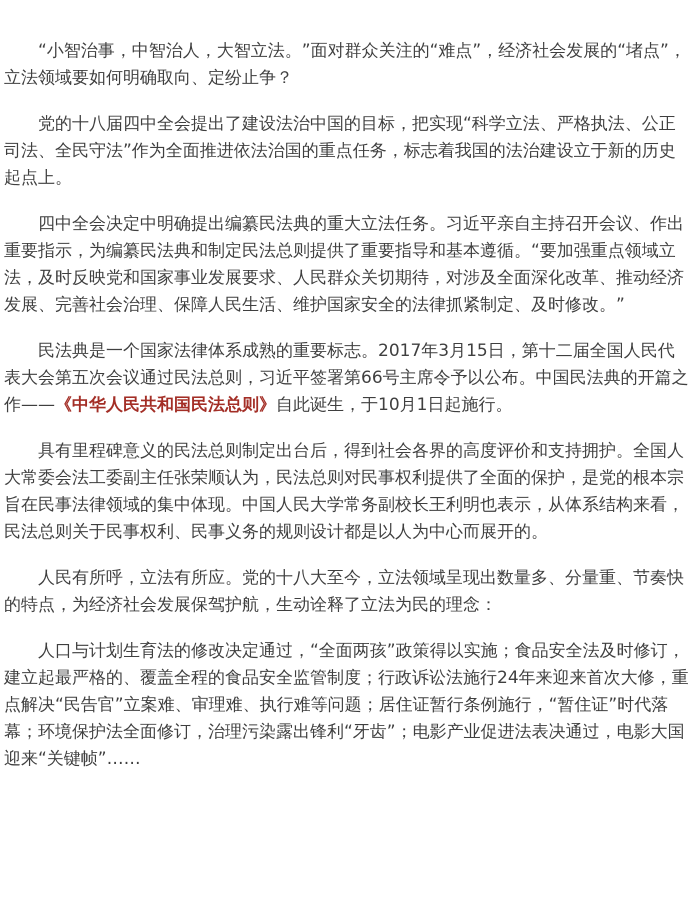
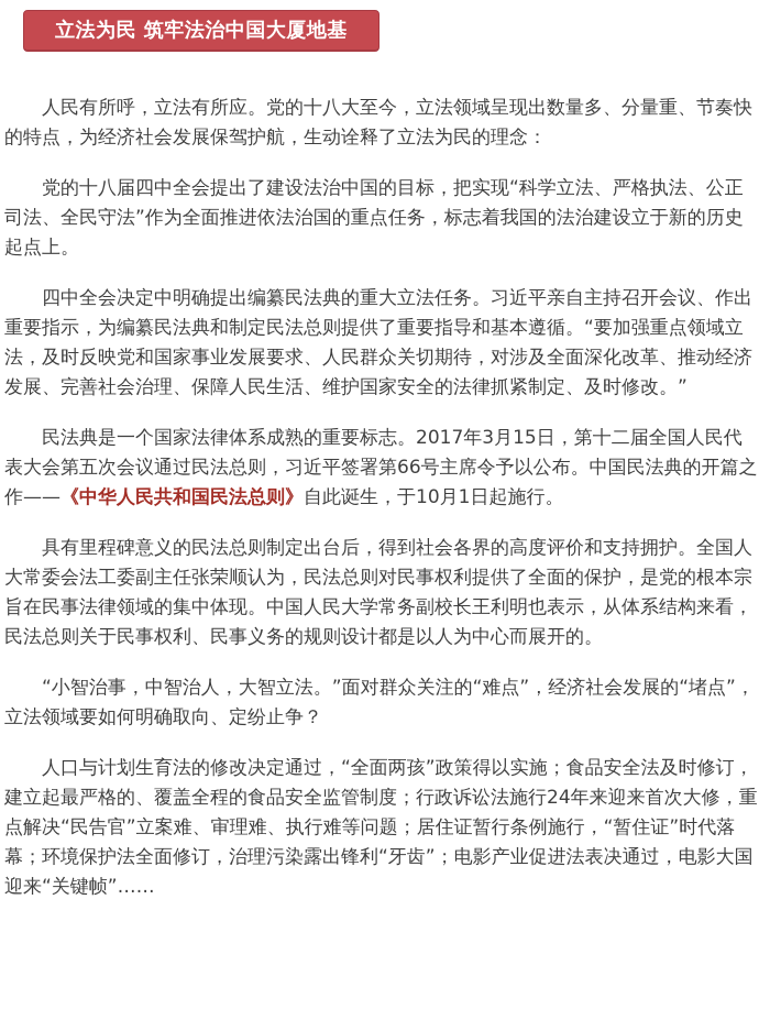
+ 立法为民 筑牢法治中国大厦地基
- “小智治事，中智治人，大智立法。”面对群众关注的“难点”，经济社会发展的“堵点”，立法领域要如何明确取向、定纷止争？
+ 人民有所呼，立法有所应。党的十八大至今，立法领域呈现出数量多、分量重、节奏快的特点，为经济社会发展保驾护航，生动诠释了立法为民的理念：
  党的十八届四中全会提出了建设法治中国的目标，把实现“科学立法、严格执法、公正司法、全民守法”作为全面推进依法治国的重点任务，标志着我国的法治建设立于新的历史起点上。
  四中全会决定中明确提出编纂民法典的重大立法任务。习近平亲自主持召开会议、作出重要指示，为编纂民法典和制定民法总则提供了重要指导和基本遵循。“要加强重点领域立法，及时反映党和国家事业发展要求、人民群众关切期待，对涉及全面深化改革、推动经济发展、完善社会治理、保障人民生活、维护国家安全的法律抓紧制定、及时修改。”
  民法典是一个国家法律体系成熟的重要标志。2017年3月15日，第十二届全国人民代表大会第五次会议通过民法总则，习近平签署第66号主席令予以公布。中国民法典的开篇之作——《中华人民共和国民法总则》自此诞生，于10月1日起施行。
  具有里程碑意义的民法总则制定出台后，得到社会各界的高度评价和支持拥护。全国人大常委会法工委副主任张荣顺认为，民法总则对民事权利提供了全面的保护，是党的根本宗旨在民事法律领域的集中体现。中国人民大学常务副校长王利明也表示，从体系结构来看，民法总则关于民事权利、民事义务的规则设计都是以人为中心而展开的。
- 人民有所呼，立法有所应。党的十八大至今，立法领域呈现出数量多、分量重、节奏快的特点，为经济社会发展保驾护航，生动诠释了立法为民的理念：
+ “小智治事，中智治人，大智立法。”面对群众关注的“难点”，经济社会发展的“堵点”，立法领域要如何明确取向、定纷止争？
  人口与计划生育法的修改决定通过，“全面两孩”政策得以实施；食品安全法及时修订，建立起最严格的、覆盖全程的食品安全监管制度；行政诉讼法施行24年来迎来首次大修，重点解决“民告官”立案难、审理难、执行难等问题；居住证暂行条例施行，“暂住证”时代落幕；环境保护法全面修订，治理污染露出锋利“牙齿”；电影产业促进法表决通过，电影大国迎来“关键帧”……
